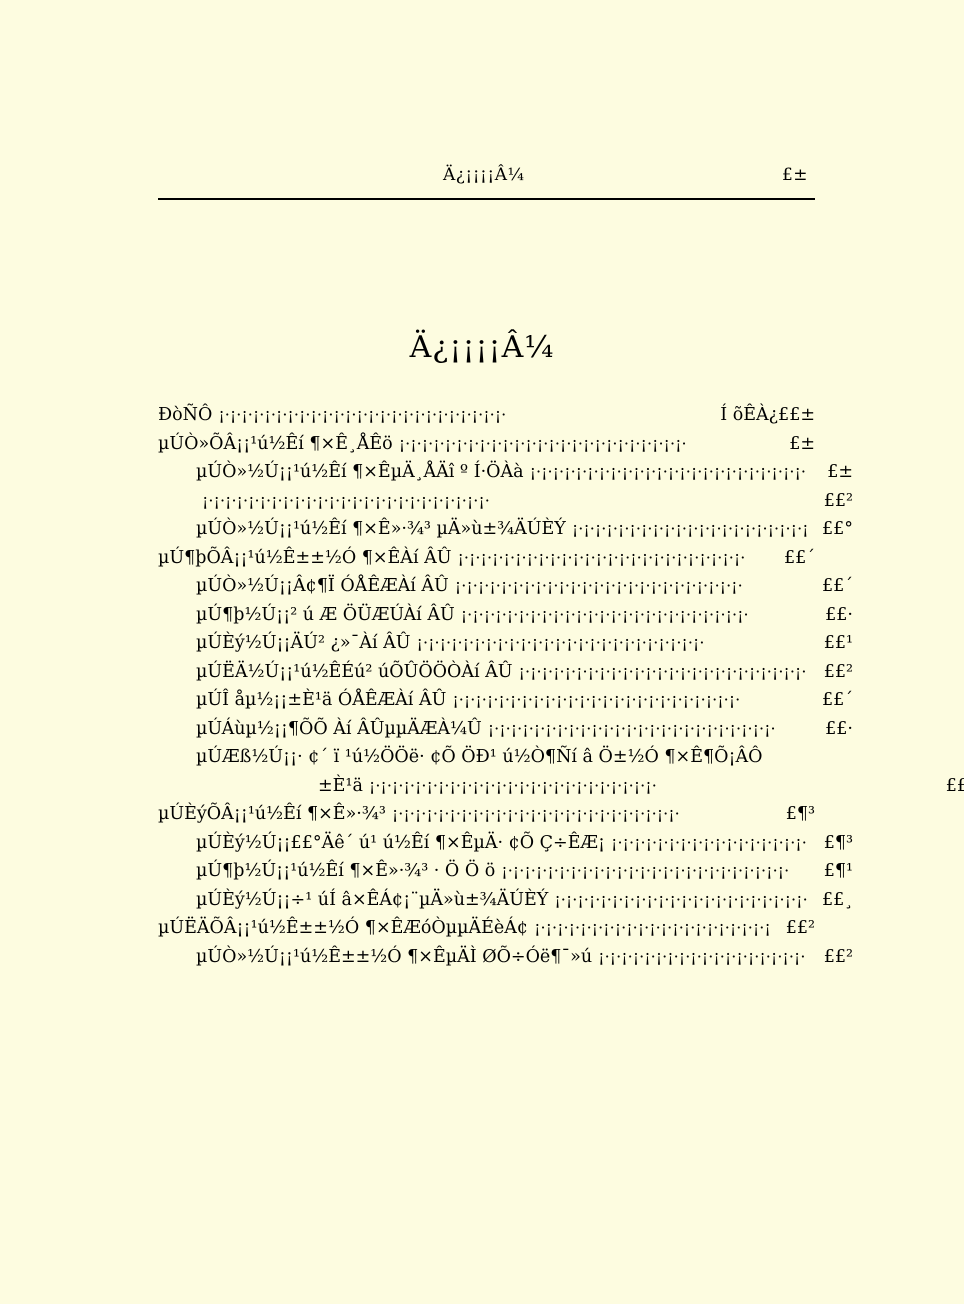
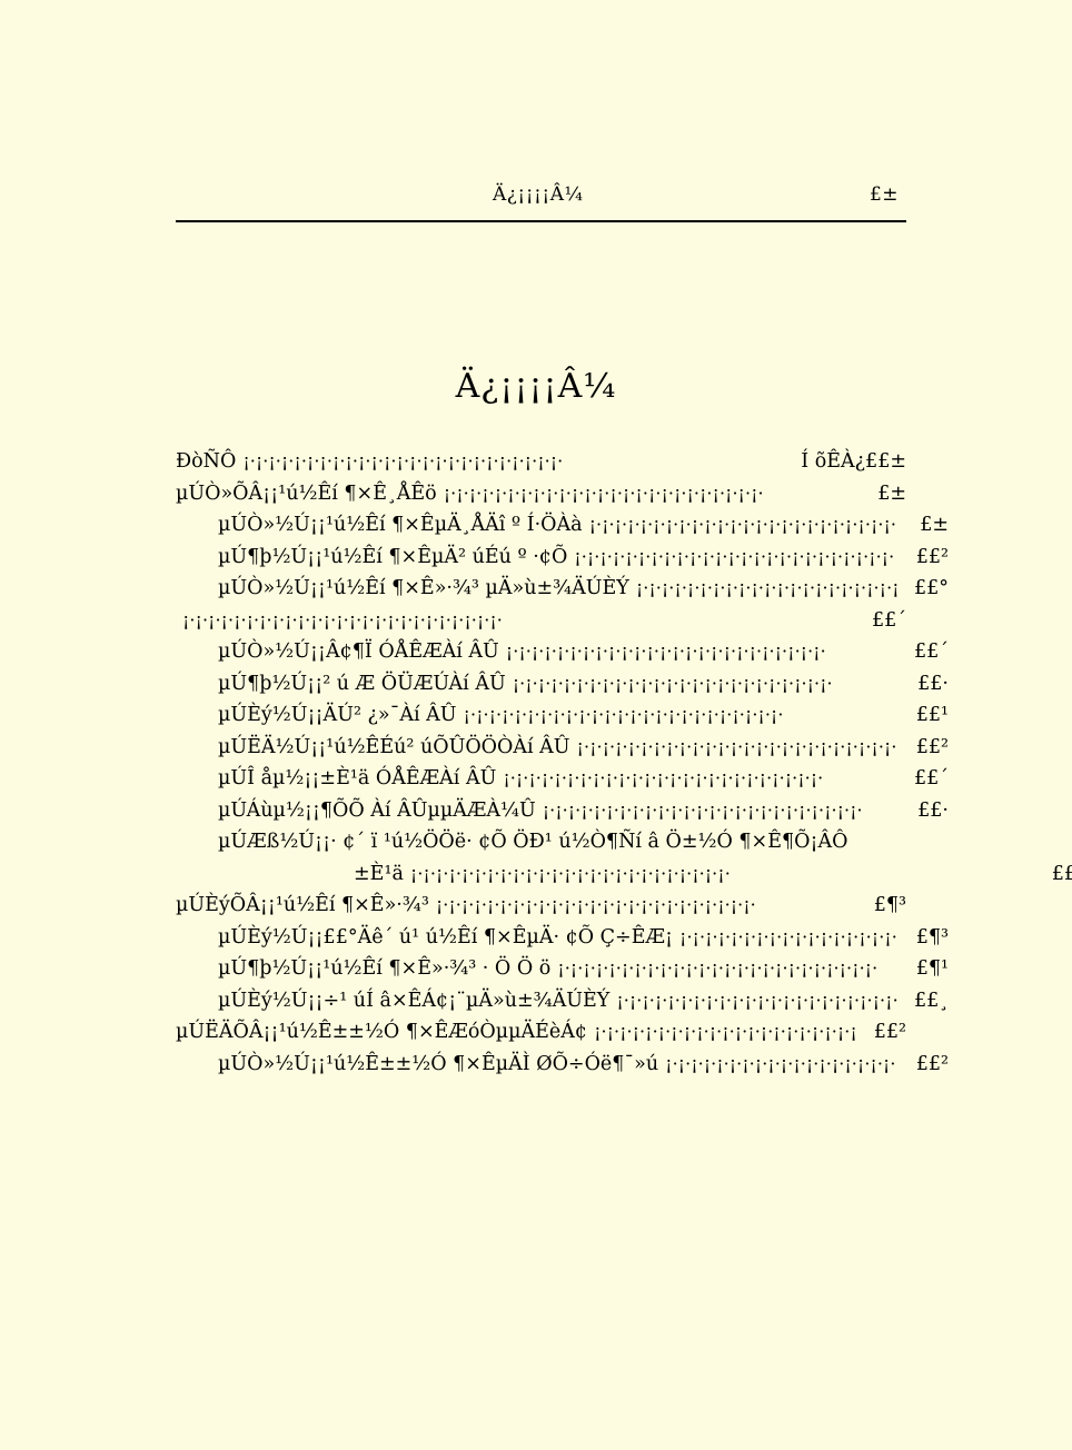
  Ä¿¡¡¡¡Â¼
  £±
  Ä¿¡¡¡¡Â¼
  ÐòÑÔ
  ¡·¡·¡·¡·¡·¡·¡·¡·¡·¡·¡·¡·¡·¡·¡·¡·¡·¡·¡·¡·¡·¡·¡·¡·¡·
  Í õÊÀ¿££±
  µÚÒ»ÕÂ¡¡¹ú½Êí ¶×Ê¸ÅÊö
  ¡·¡·¡·¡·¡·¡·¡·¡·¡·¡·¡·¡·¡·¡·¡·¡·¡·¡·¡·¡·¡·¡·¡·¡·¡·
  £±
  µÚÒ»½Ú¡¡¹ú½Êí ¶×ÊµÄ¸ÅÄî º Í·ÖÀà
  ¡·¡·¡·¡·¡·¡·¡·¡·¡·¡·¡·¡·¡·¡·¡·¡·¡·¡·¡·¡·¡·¡·¡·¡·
  £±
+ µÚ¶þ½Ú¡¡¹ú½Êí ¶×ÊµÄ² úÉú º ·¢Õ
  ¡·¡·¡·¡·¡·¡·¡·¡·¡·¡·¡·¡·¡·¡·¡·¡·¡·¡·¡·¡·¡·¡·¡·¡·¡·
  ££²
  µÚÒ»½Ú¡¡¹ú½Êí ¶×Ê»·¾³ µÄ»ù±¾ÄÚÈÝ
  ¡·¡·¡·¡·¡·¡·¡·¡·¡·¡·¡·¡·¡·¡·¡·¡·¡·¡·¡·¡·¡
  ££°
- µÚ¶þÕÂ¡¡¹ú½Ê±±½Ó ¶×ÊÀí ÂÛ
  ¡·¡·¡·¡·¡·¡·¡·¡·¡·¡·¡·¡·¡·¡·¡·¡·¡·¡·¡·¡·¡·¡·¡·¡·¡·
  ££´
  µÚÒ»½Ú¡¡Â¢¶Ï ÓÅÊÆÀí ÂÛ
  ¡·¡·¡·¡·¡·¡·¡·¡·¡·¡·¡·¡·¡·¡·¡·¡·¡·¡·¡·¡·¡·¡·¡·¡·¡·
  ££´
  µÚ¶þ½Ú¡¡² ú Æ ÖÜÆÚÀí ÂÛ
  ¡·¡·¡·¡·¡·¡·¡·¡·¡·¡·¡·¡·¡·¡·¡·¡·¡·¡·¡·¡·¡·¡·¡·¡·¡·
  ££·
  µÚÈý½Ú¡¡ÄÚ² ¿»¯Àí ÂÛ
  ¡·¡·¡·¡·¡·¡·¡·¡·¡·¡·¡·¡·¡·¡·¡·¡·¡·¡·¡·¡·¡·¡·¡·¡·¡·
  ££¹
  µÚËÄ½Ú¡¡¹ú½ÊÉú² úÕÛÖÖÒÀí ÂÛ
  ¡·¡·¡·¡·¡·¡·¡·¡·¡·¡·¡·¡·¡·¡·¡·¡·¡·¡·¡·¡·¡·¡·¡·¡·¡·
  ££²
  µÚÎ åµ½¡¡±È¹ä ÓÅÊÆÀí ÂÛ
  ¡·¡·¡·¡·¡·¡·¡·¡·¡·¡·¡·¡·¡·¡·¡·¡·¡·¡·¡·¡·¡·¡·¡·¡·¡·
  ££´
  µÚÁùµ½¡¡¶ÕÕ Àí ÂÛµµÄÆÀ¼Û
  ¡·¡·¡·¡·¡·¡·¡·¡·¡·¡·¡·¡·¡·¡·¡·¡·¡·¡·¡·¡·¡·¡·¡·¡·¡·
  ££·
  µÚÆß½Ú¡¡· ¢´ ï ¹ú½ÖÖë· ¢Õ ÖÐ¹ ú½Ò¶Ñí â Ö±½Ó ¶×Ê¶Õ¡ÂÔ
  ±È¹ä
  ¡·¡·¡·¡·¡·¡·¡·¡·¡·¡·¡·¡·¡·¡·¡·¡·¡·¡·¡·¡·¡·¡·¡·¡·¡·
  µÚÈýÕÂ¡¡¹ú½Êí ¶×Ê»·¾³
  ¡·¡·¡·¡·¡·¡·¡·¡·¡·¡·¡·¡·¡·¡·¡·¡·¡·¡·¡·¡·¡·¡·¡·¡·¡·
  £¶³
  µÚÈý½Ú¡¡££°Äê´ ú¹ ú½Êí ¶×ÊµÄ· ¢Õ Ç÷ÊÆ¡
  £¶³
  µÚ¶þ½Ú¡¡¹ú½Êí ¶×Ê»·¾³ · Ö Ö ö
  ¡·¡·¡·¡·¡·¡·¡·¡·¡·¡·¡·¡·¡·¡·¡·¡·¡·¡·¡·¡·¡·¡·¡·¡·¡·
  £¶¹
  µÚÈý½Ú¡¡÷¹ úÍ â×ÊÁ¢¡¨µÄ»ù±¾ÄÚÈÝ
  ¡·¡·¡·¡·¡·¡·¡·¡·¡·¡·¡·¡·¡·¡·¡·¡·¡·¡·¡·¡·¡·¡·
  ££¸
  µÚËÄÕÂ¡¡¹ú½Ê±±½Ó ¶×ÊÆóÒµµÄÉèÁ¢
  ¡·¡·¡·¡·¡·¡·¡·¡·¡·¡·¡·¡·¡·¡·¡·¡·¡·¡·¡·¡·¡
  ££²
  µÚÒ»½Ú¡¡¹ú½Ê±±½Ó ¶×ÊµÄÌ ØÕ÷Óë¶¯»ú
  ¡·¡·¡·¡·¡·¡·¡·¡·¡·¡·¡·¡·¡·¡·¡·¡·¡·¡·
  ££²
